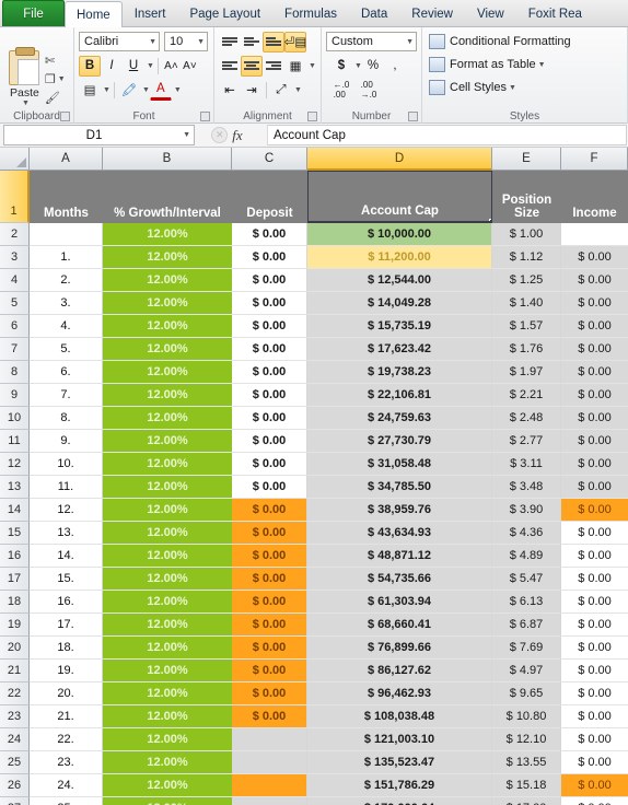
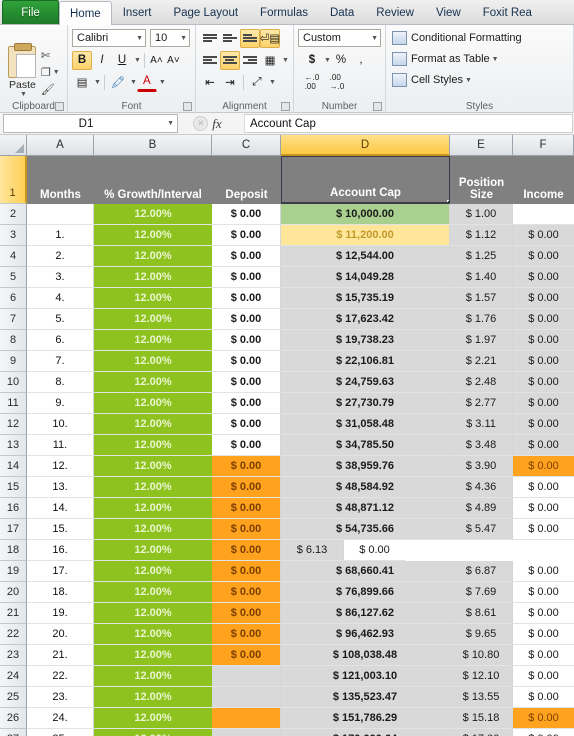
  File
  Home
  Insert
  Page Layout
  Formulas
  Data
  Review
  View
  Foxit Rea
  Paste
  ✄
  ❐
  🖌
  Clipboard
  Calibri
  10
  B
  I
  U
  A˄
  A˅
  ▤
  🖍
  A
  Font
  ⏎▤
  ▦
  ⇤
  ⇥
  ⤢
  Alignment
  Custom
  $
  %
  ,
  ←.0
  .00
  .00
  →.0
  Number
  Conditional Formatting
  Format as Table
  Cell Styles
  Styles
  D1
  ✕
  fx
  Account Cap
  A
  B
  C
  D
  E
  F
  1
  Months
  % Growth/Interval
  Deposit
  Account Cap
  Position Size
  Income
  2
  12.00%
  $ 0.00
  $ 10,000.00
  $ 1.00
  3
  1.
  12.00%
  $ 0.00
  $ 11,200.00
  $ 1.12
  $ 0.00
  4
  2.
  12.00%
  $ 0.00
  $ 12,544.00
  $ 1.25
  $ 0.00
  5
  3.
  12.00%
  $ 0.00
  $ 14,049.28
  $ 1.40
  $ 0.00
  6
  4.
  12.00%
  $ 0.00
  $ 15,735.19
  $ 1.57
  $ 0.00
  7
  5.
  12.00%
  $ 0.00
  $ 17,623.42
  $ 1.76
  $ 0.00
  8
  6.
  12.00%
  $ 0.00
  $ 19,738.23
  $ 1.97
  $ 0.00
  9
  7.
  12.00%
  $ 0.00
  $ 22,106.81
  $ 2.21
  $ 0.00
  10
  8.
  12.00%
  $ 0.00
  $ 24,759.63
  $ 2.48
  $ 0.00
  11
  9.
  12.00%
  $ 0.00
  $ 27,730.79
  $ 2.77
  $ 0.00
  12
  10.
  12.00%
  $ 0.00
  $ 31,058.48
  $ 3.11
  $ 0.00
  13
  11.
  12.00%
  $ 0.00
  $ 34,785.50
  $ 3.48
  $ 0.00
  14
  12.
  12.00%
  $ 0.00
  $ 38,959.76
  $ 3.90
  $ 0.00
  15
  13.
  12.00%
  $ 0.00
- $ 43,634.93
+ $ 48,584.92
  $ 4.36
  $ 0.00
  16
  14.
  12.00%
  $ 0.00
  $ 48,871.12
  $ 4.89
  $ 0.00
  17
  15.
  12.00%
  $ 0.00
  $ 54,735.66
  $ 5.47
  $ 0.00
  18
  16.
  12.00%
  $ 0.00
- $ 61,303.94
  $ 6.13
  $ 0.00
  19
  17.
  12.00%
  $ 0.00
  $ 68,660.41
  $ 6.87
  $ 0.00
  20
  18.
  12.00%
  $ 0.00
  $ 76,899.66
  $ 7.69
  $ 0.00
  21
  19.
  12.00%
  $ 0.00
  $ 86,127.62
- $ 4.97
+ $ 8.61
  $ 0.00
  22
  20.
  12.00%
  $ 0.00
  $ 96,462.93
  $ 9.65
  $ 0.00
  23
  21.
  12.00%
  $ 0.00
  $ 108,038.48
  $ 10.80
  $ 0.00
  24
  22.
  12.00%
  $ 121,003.10
  $ 12.10
  $ 0.00
  25
  23.
  12.00%
  $ 135,523.47
  $ 13.55
  $ 0.00
  26
  24.
  12.00%
  $ 151,786.29
  $ 15.18
  $ 0.00
